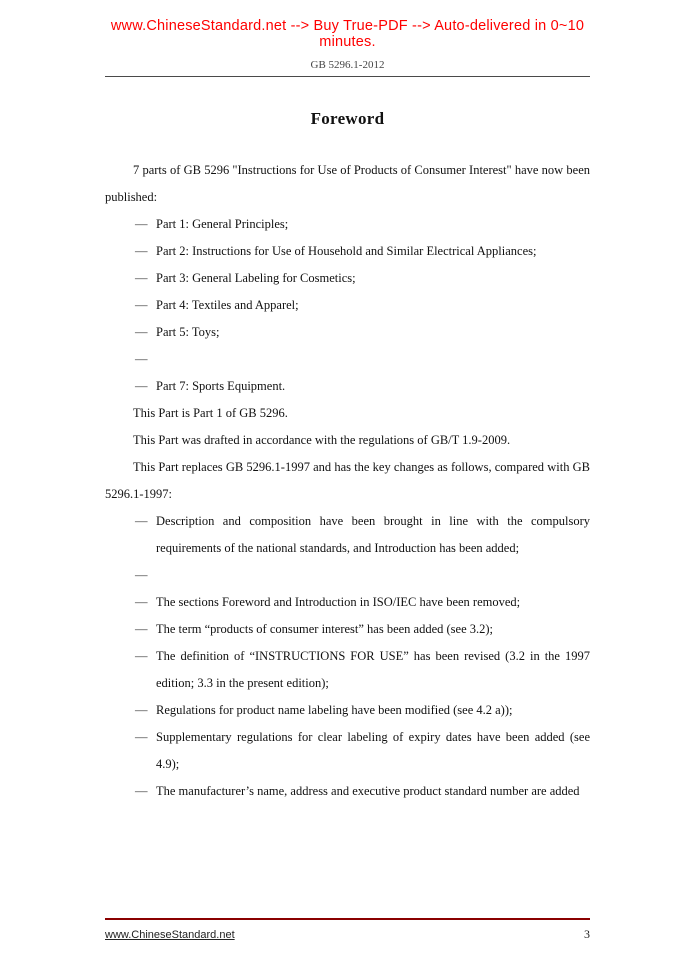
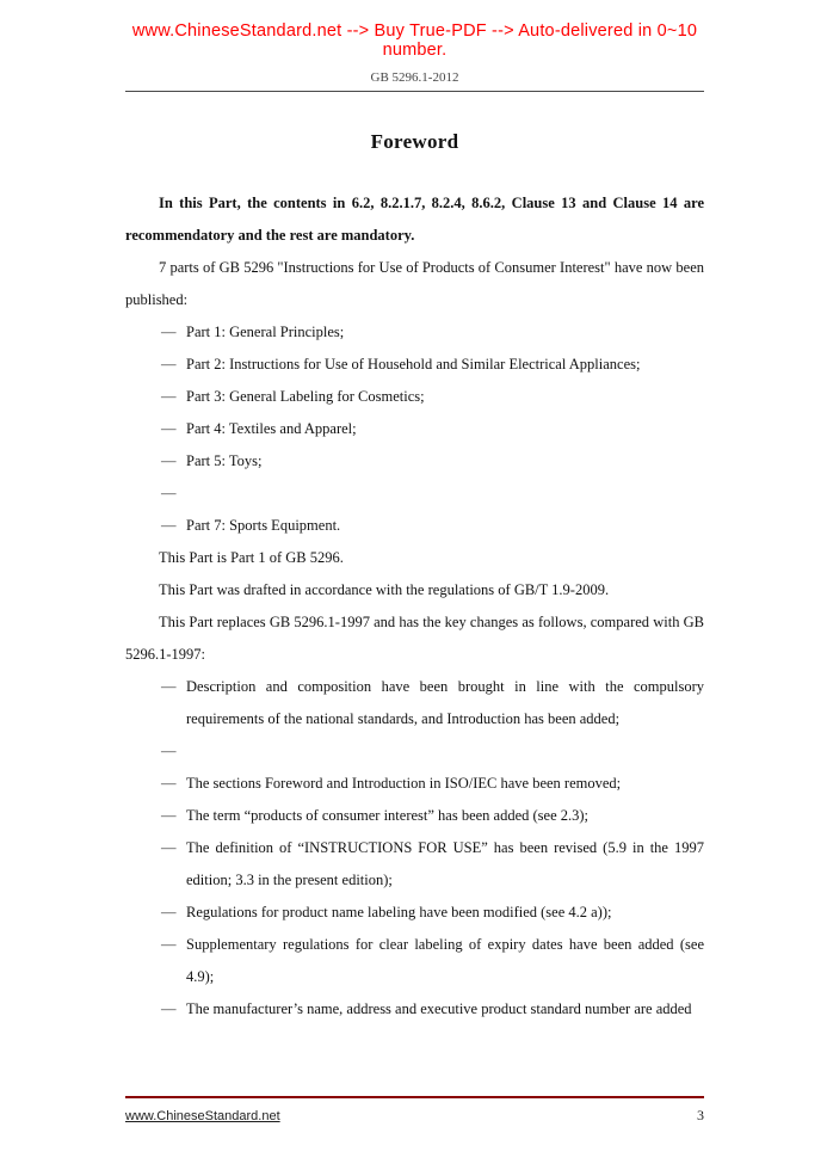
- www.ChineseStandard.net --> Buy True-PDF --> Auto-delivered in 0~10 minutes.
+ www.ChineseStandard.net --> Buy True-PDF --> Auto-delivered in 0~10 number.
  GB 5296.1-2012
  Foreword
+ In this Part, the contents in 6.2, 8.2.1.7, 8.2.4, 8.6.2, Clause 13 and Clause 14 are recommendatory and the rest are mandatory.
  7 parts of GB 5296 "Instructions for Use of Products of Consumer Interest" have now been published:
  —
  Part 1: General Principles;
  —
  Part 2: Instructions for Use of Household and Similar Electrical Appliances;
  —
  Part 3: General Labeling for Cosmetics;
  —
  Part 4: Textiles and Apparel;
  —
  Part 5: Toys;
  —
  —
  Part 7: Sports Equipment.
  This Part is Part 1 of GB 5296.
  This Part was drafted in accordance with the regulations of GB/T 1.9-2009.
  This Part replaces GB 5296.1-1997 and has the key changes as follows, compared with GB 5296.1-1997:
  —
  Description and composition have been brought in line with the compulsory requirements of the national standards, and Introduction has been added;
  —
  —
  The sections Foreword and Introduction in ISO/IEC have been removed;
  —
- The term “products of consumer interest” has been added (see 3.2);
+ The term “products of consumer interest” has been added (see 2.3);
  —
- The definition of “INSTRUCTIONS FOR USE” has been revised (3.2 in the 1997 edition; 3.3 in the present edition);
+ The definition of “INSTRUCTIONS FOR USE” has been revised (5.9 in the 1997 edition; 3.3 in the present edition);
  —
  Regulations for product name labeling have been modified (see 4.2 a));
  —
  Supplementary regulations for clear labeling of expiry dates have been added (see 4.9);
  —
  The manufacturer’s name, address and executive product standard number are added
  www.ChineseStandard.net
  3
